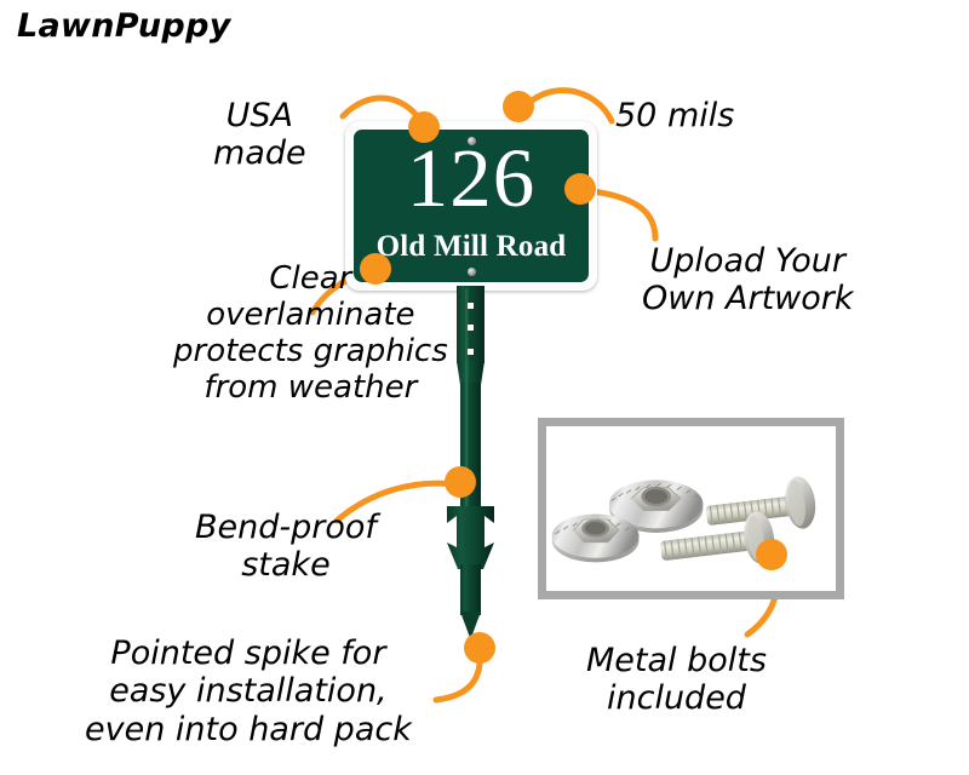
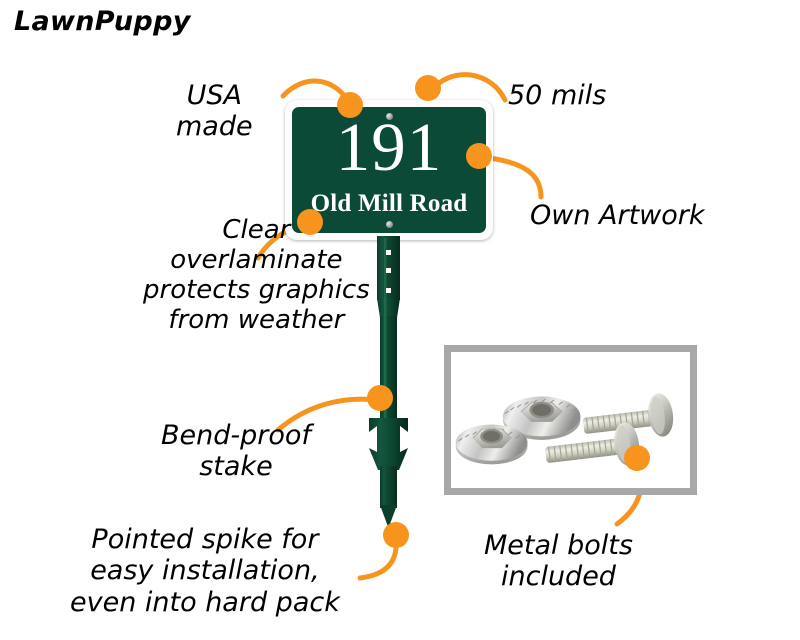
  LawnPuppy
- 126
+ 191
  Old Mill Road
  USA
  made
  50 mils
- Upload Your
  Own Artwork
  Clear
  overlaminate
  protects graphics
  from weather
  Bend-proof
  stake
  Pointed spike for
  easy installation,
  even into hard pack
  Metal bolts
  included
